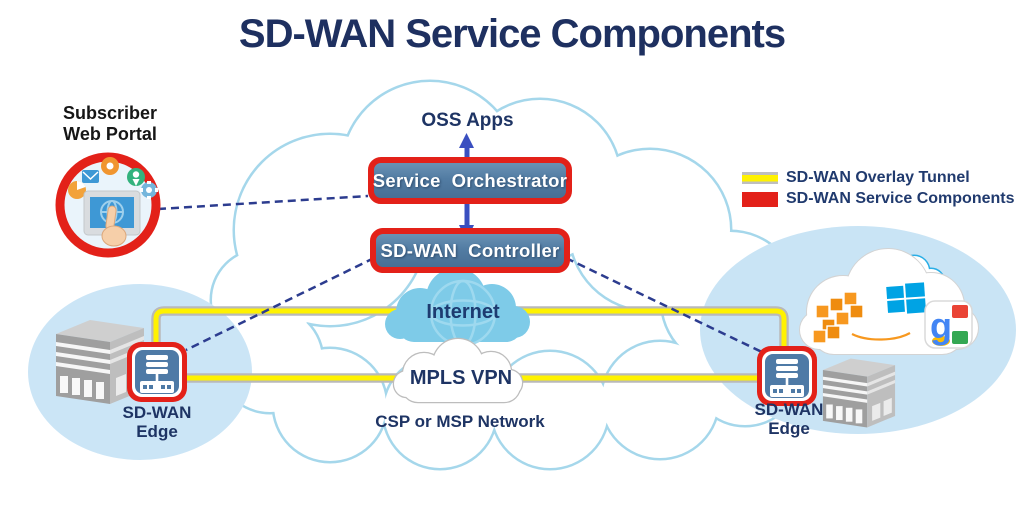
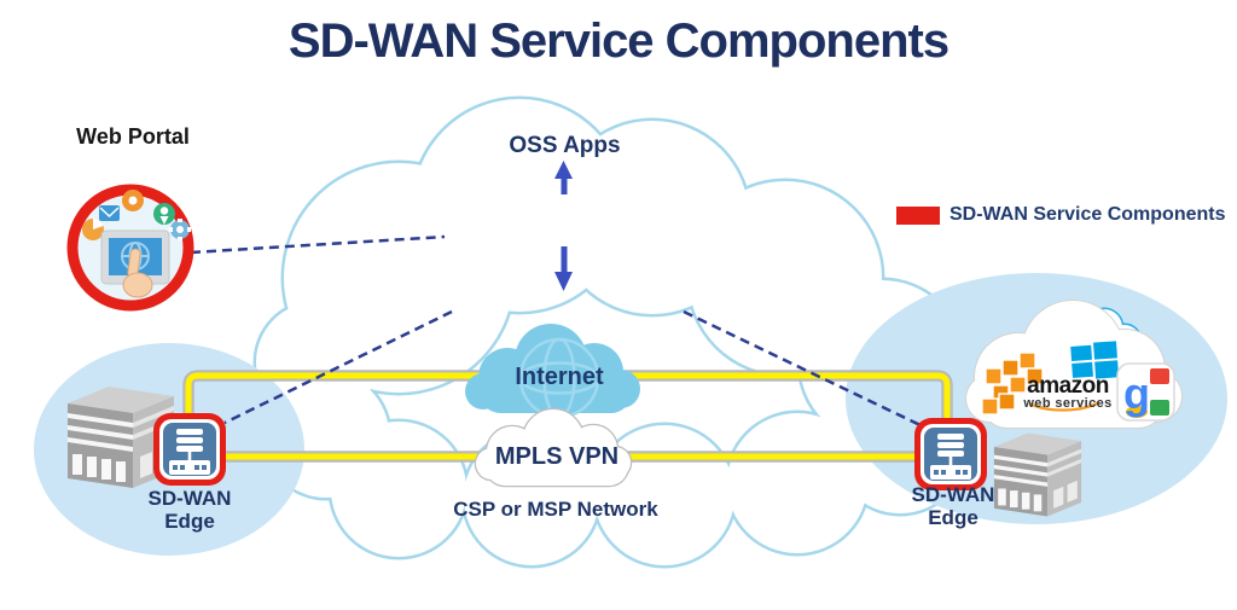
  g
  SD-WAN Service Components
- Subscriber
  Web Portal
  OSS Apps
- Service Orchestrator
- SD-WAN Controller
  Internet
  MPLS VPN
  CSP or MSP Network
  SD-WAN
  Edge
  SD-WAN
  Edge
- SD-WAN Overlay Tunnel
  SD-WAN Service Components
+ amazon
+ web services
